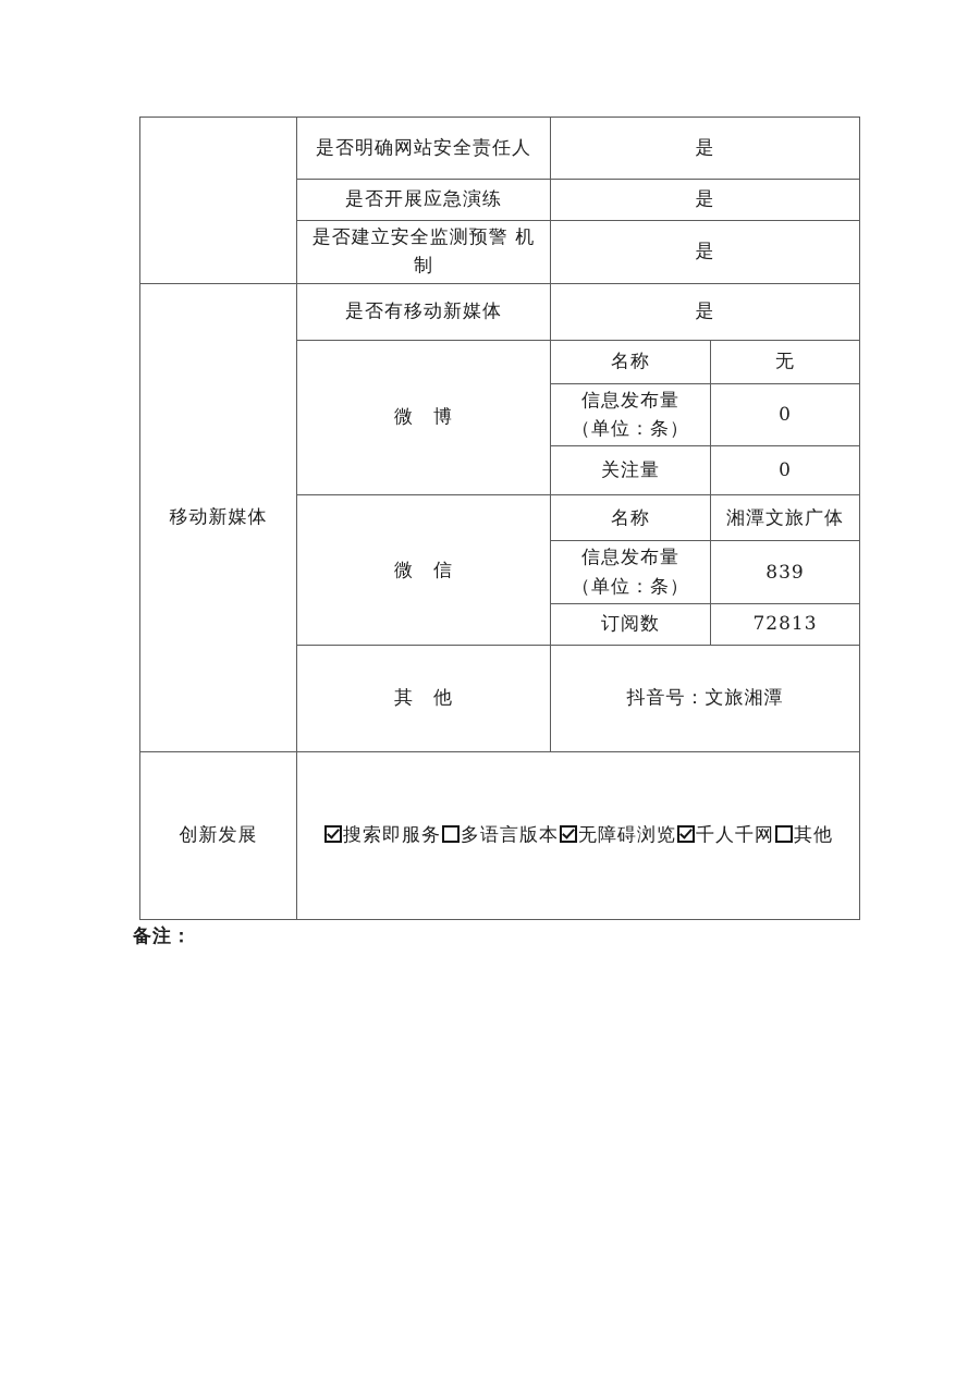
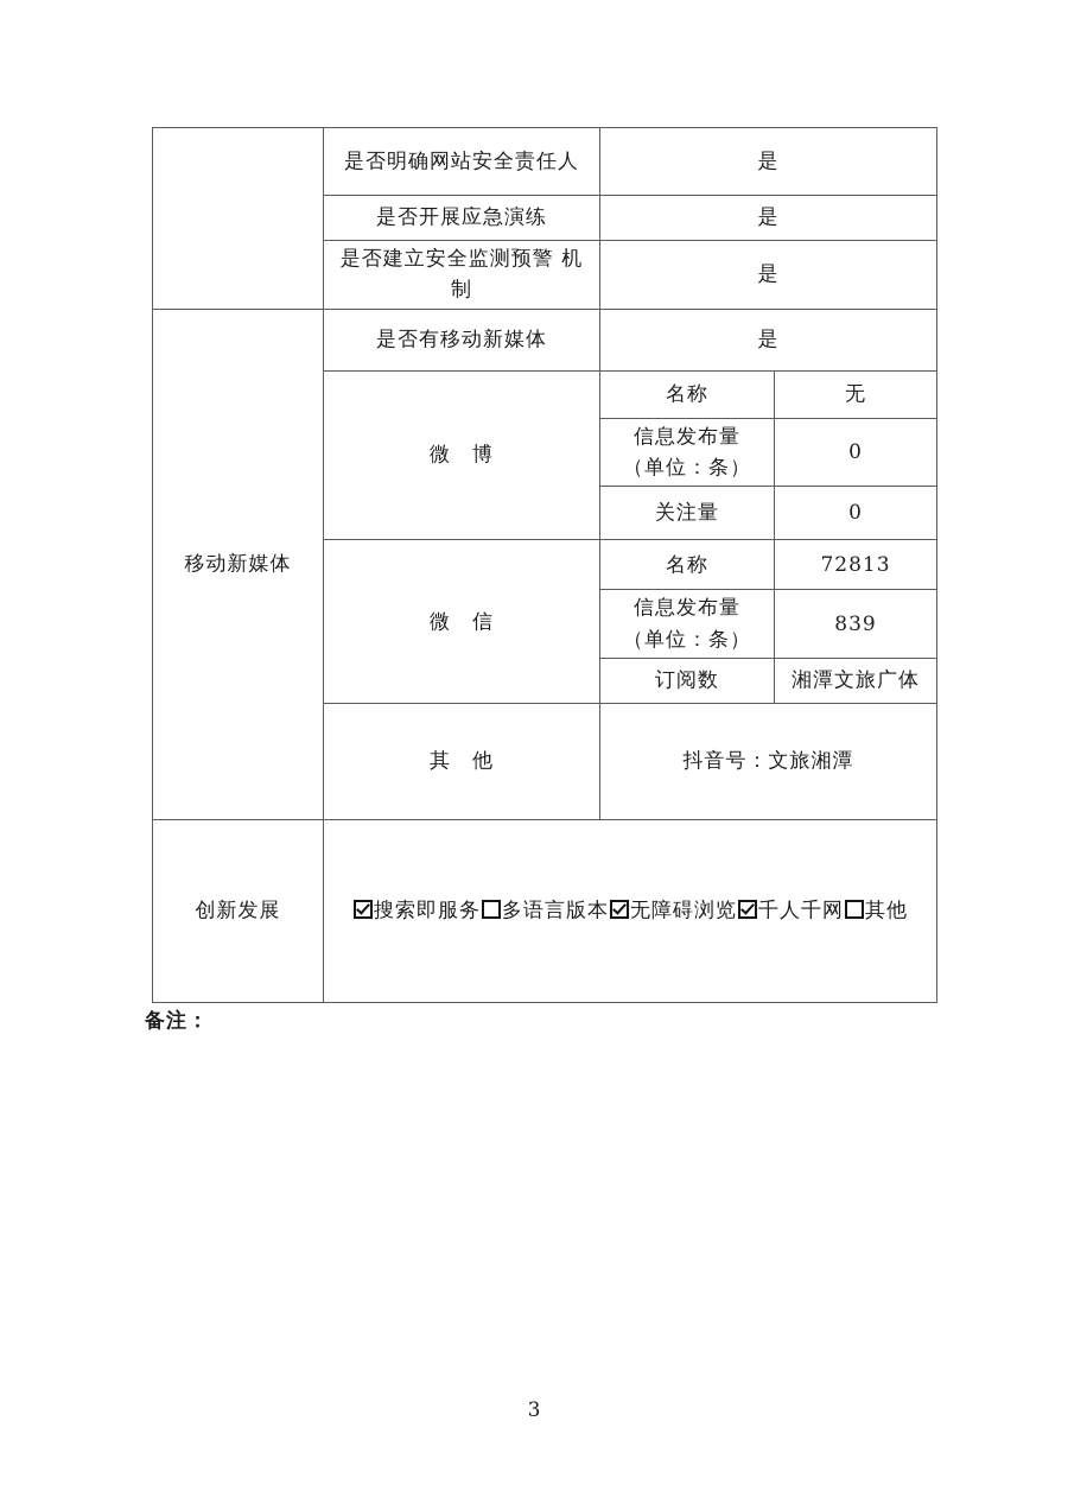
  	是否明确网站安全责任人	是
  是否开展应急演练	是
  是否建立安全监测预警 机制	是
  移动新媒体	是否有移动新媒体	是
  微 博	名称	无
  信息发布量 （单位：条）	0
  关注量	0
- 微 信	名称	湘潭文旅广体
+ 微 信	名称	72813
  信息发布量 （单位：条）	839
- 订阅数	72813
+ 订阅数	湘潭文旅广体
  其 他	抖音号：文旅湘潭
  创新发展	搜索即服务 多语言版本 无障碍浏览 千人千网 其他
  备注：
+ 3
